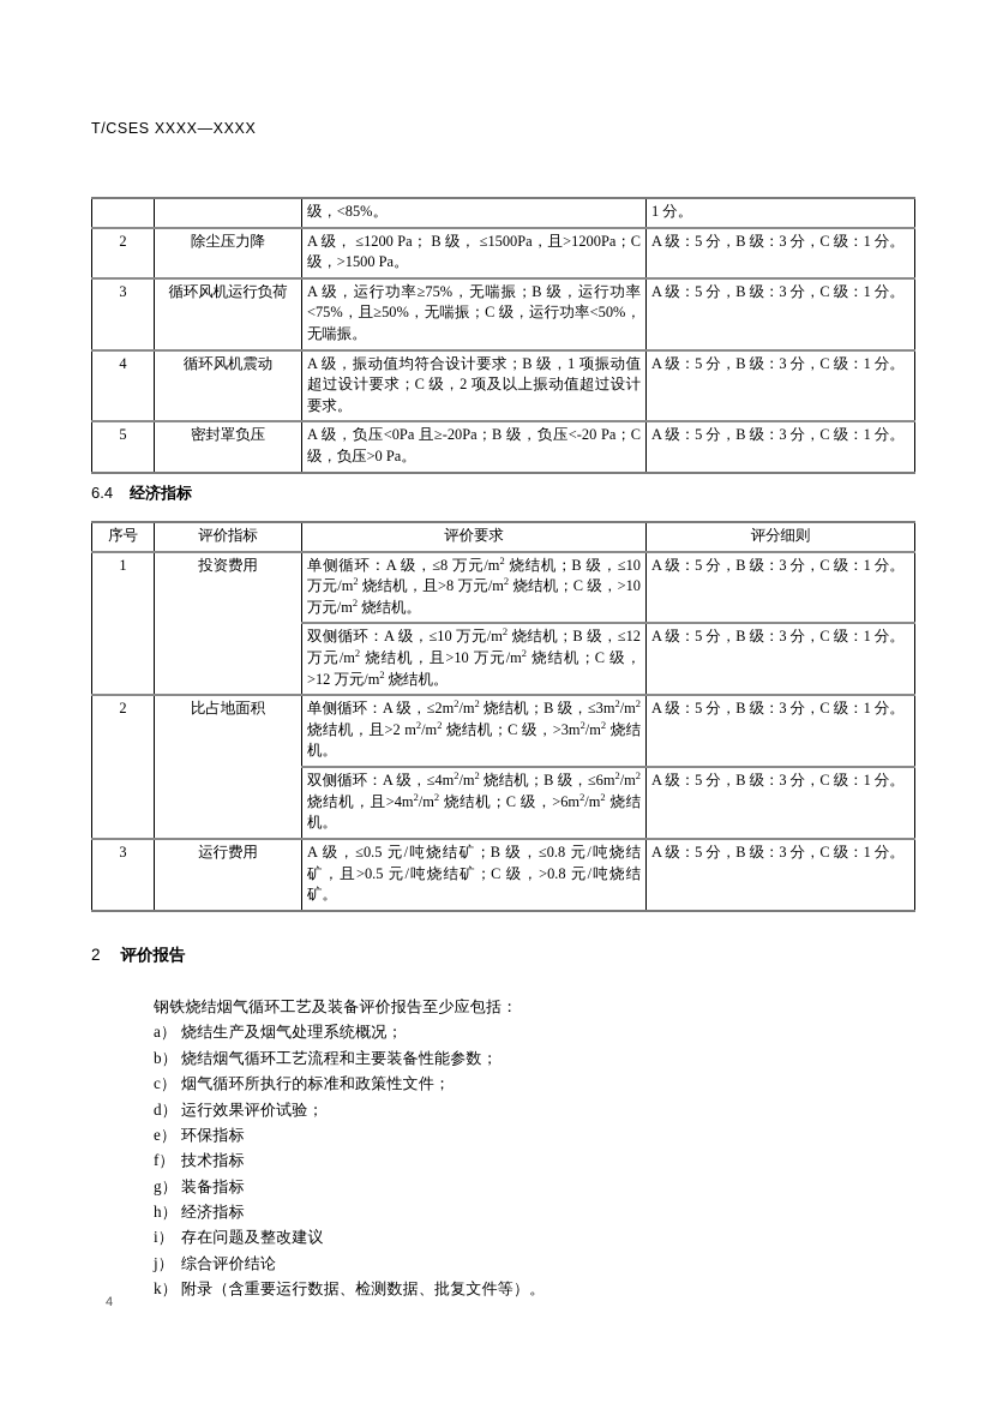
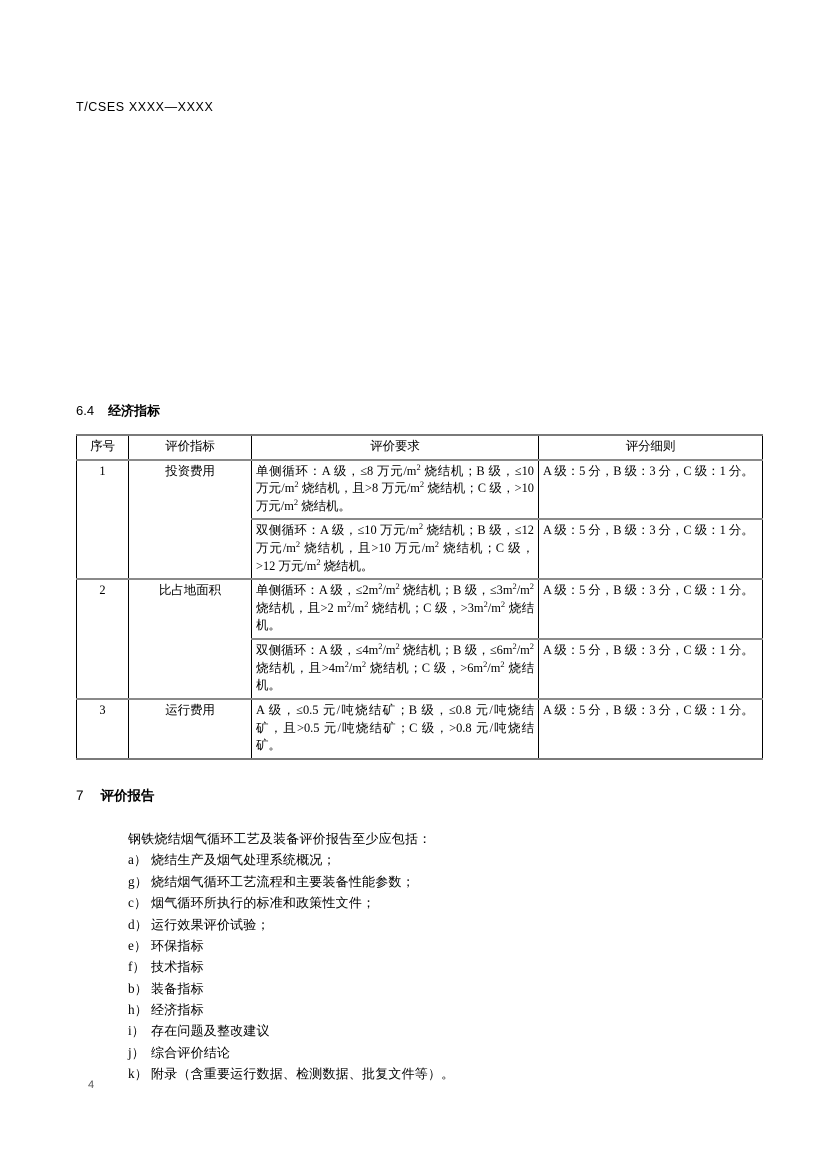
  T/CSES XXXX—XXXX
- 		级，<85%。	1 分。
- 2	除尘压力降	A 级， ≤1200 Pa； B 级， ≤1500Pa，且>1200Pa；C 级，>1500 Pa。	A 级：5 分，B 级：3 分，C 级：1 分。
- 3	循环风机运行负荷	A 级，运行功率≥75%，无喘振；B 级，运行功率<75%，且≥50%，无喘振；C 级，运行功率<50%，无喘振。	A 级：5 分，B 级：3 分，C 级：1 分。
- 4	循环风机震动	A 级，振动值均符合设计要求；B 级，1 项振动值超过设计要求；C 级，2 项及以上振动值超过设计要求。	A 级：5 分，B 级：3 分，C 级：1 分。
- 5	密封罩负压	A 级，负压<0Pa 且≥-20Pa；B 级，负压<-20 Pa；C 级，负压>0 Pa。	A 级：5 分，B 级：3 分，C 级：1 分。
  6.4 经济指标
  序号	评价指标	评价要求	评分细则
  1	投资费用	单侧循环：A 级，≤8 万元/m2 烧结机；B 级，≤10 万元/m2 烧结机，且>8 万元/m2 烧结机；C 级，>10 万元/m2 烧结机。	A 级：5 分，B 级：3 分，C 级：1 分。
  双侧循环：A 级，≤10 万元/m2 烧结机；B 级，≤12 万元/m2 烧结机，且>10 万元/m2 烧结机；C 级，>12 万元/m2 烧结机。	A 级：5 分，B 级：3 分，C 级：1 分。
  2	比占地面积	单侧循环：A 级，≤2m2/m2 烧结机；B 级，≤3m2/m2 烧结机，且>2 m2/m2 烧结机；C 级，>3m2/m2 烧结机。	A 级：5 分，B 级：3 分，C 级：1 分。
  双侧循环：A 级，≤4m2/m2 烧结机；B 级，≤6m2/m2 烧结机，且>4m2/m2 烧结机；C 级，>6m2/m2 烧结机。	A 级：5 分，B 级：3 分，C 级：1 分。
  3	运行费用	A 级，≤0.5 元/吨烧结矿；B 级，≤0.8 元/吨烧结矿，且>0.5 元/吨烧结矿；C 级，>0.8 元/吨烧结矿。	A 级：5 分，B 级：3 分，C 级：1 分。
- 2 评价报告
+ 7 评价报告
  钢铁烧结烟气循环工艺及装备评价报告至少应包括：
  a） 烧结生产及烟气处理系统概况；
- b） 烧结烟气循环工艺流程和主要装备性能参数；
+ g） 烧结烟气循环工艺流程和主要装备性能参数；
  c） 烟气循环所执行的标准和政策性文件；
  d） 运行效果评价试验；
  e） 环保指标
  f） 技术指标
- g） 装备指标
+ b） 装备指标
  h） 经济指标
  i） 存在问题及整改建议
  j） 综合评价结论
  k） 附录（含重要运行数据、检测数据、批复文件等）。
  4
